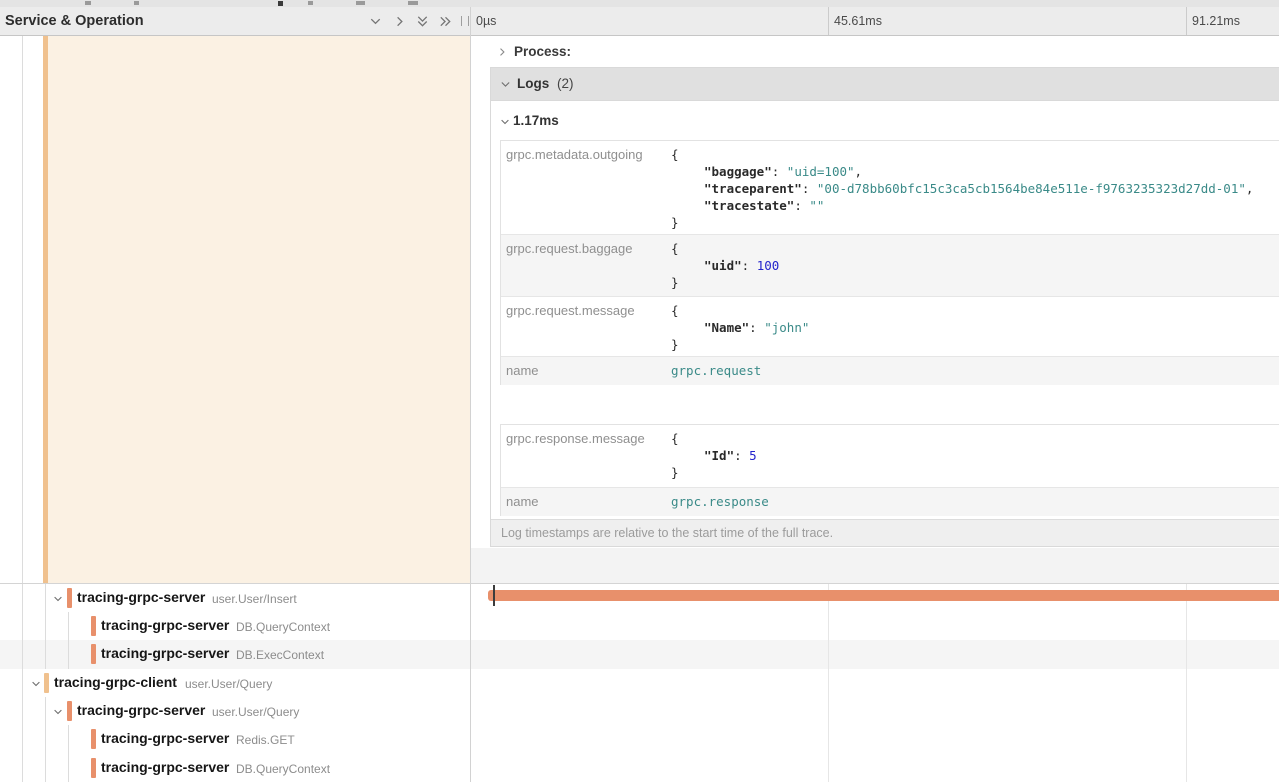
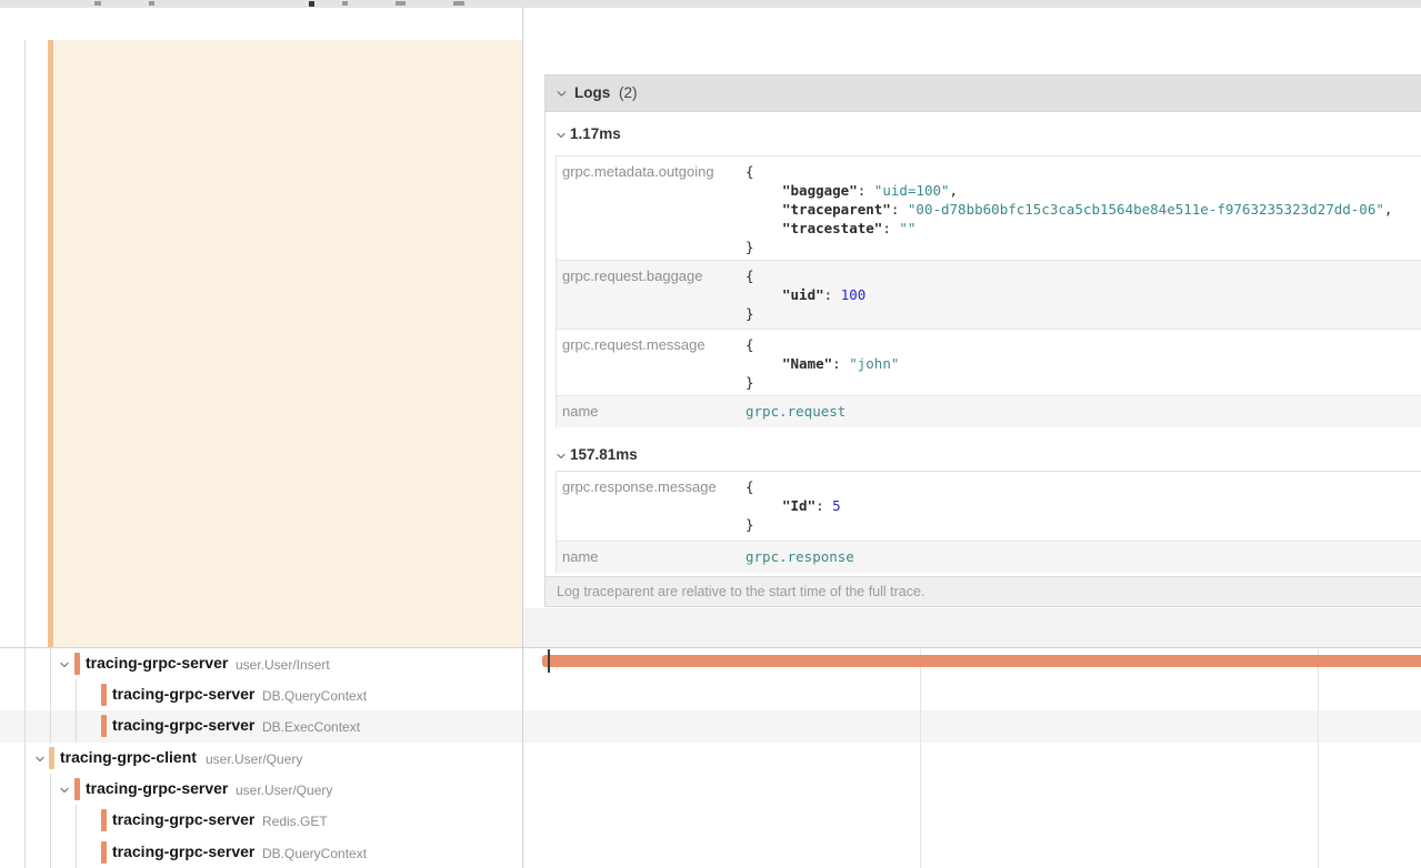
- Service & Operation
- 0µs
- 45.61ms
- 91.21ms
- Process:
  Logs
  (2)
  1.17ms
  grpc.metadata.outgoing
  {
  "baggage": "uid=100",
- "traceparent": "00-d78bb60bfc15c3ca5cb1564be84e511e-f9763235323d27dd-01",
+ "traceparent": "00-d78bb60bfc15c3ca5cb1564be84e511e-f9763235323d27dd-06",
  "tracestate": ""
  }
  grpc.request.baggage
  {
  "uid": 100
  }
  grpc.request.message
  {
  "Name": "john"
  }
  name
  grpc.request
+ 157.81ms
  grpc.response.message
  {
  "Id": 5
  }
  name
  grpc.response
- Log timestamps are relative to the start time of the full trace.
+ Log traceparent are relative to the start time of the full trace.
  tracing-grpc-server
  user.User/Insert
  tracing-grpc-server
  DB.QueryContext
  tracing-grpc-server
  DB.ExecContext
  tracing-grpc-client
  user.User/Query
  tracing-grpc-server
  user.User/Query
  tracing-grpc-server
  Redis.GET
  tracing-grpc-server
  DB.QueryContext
